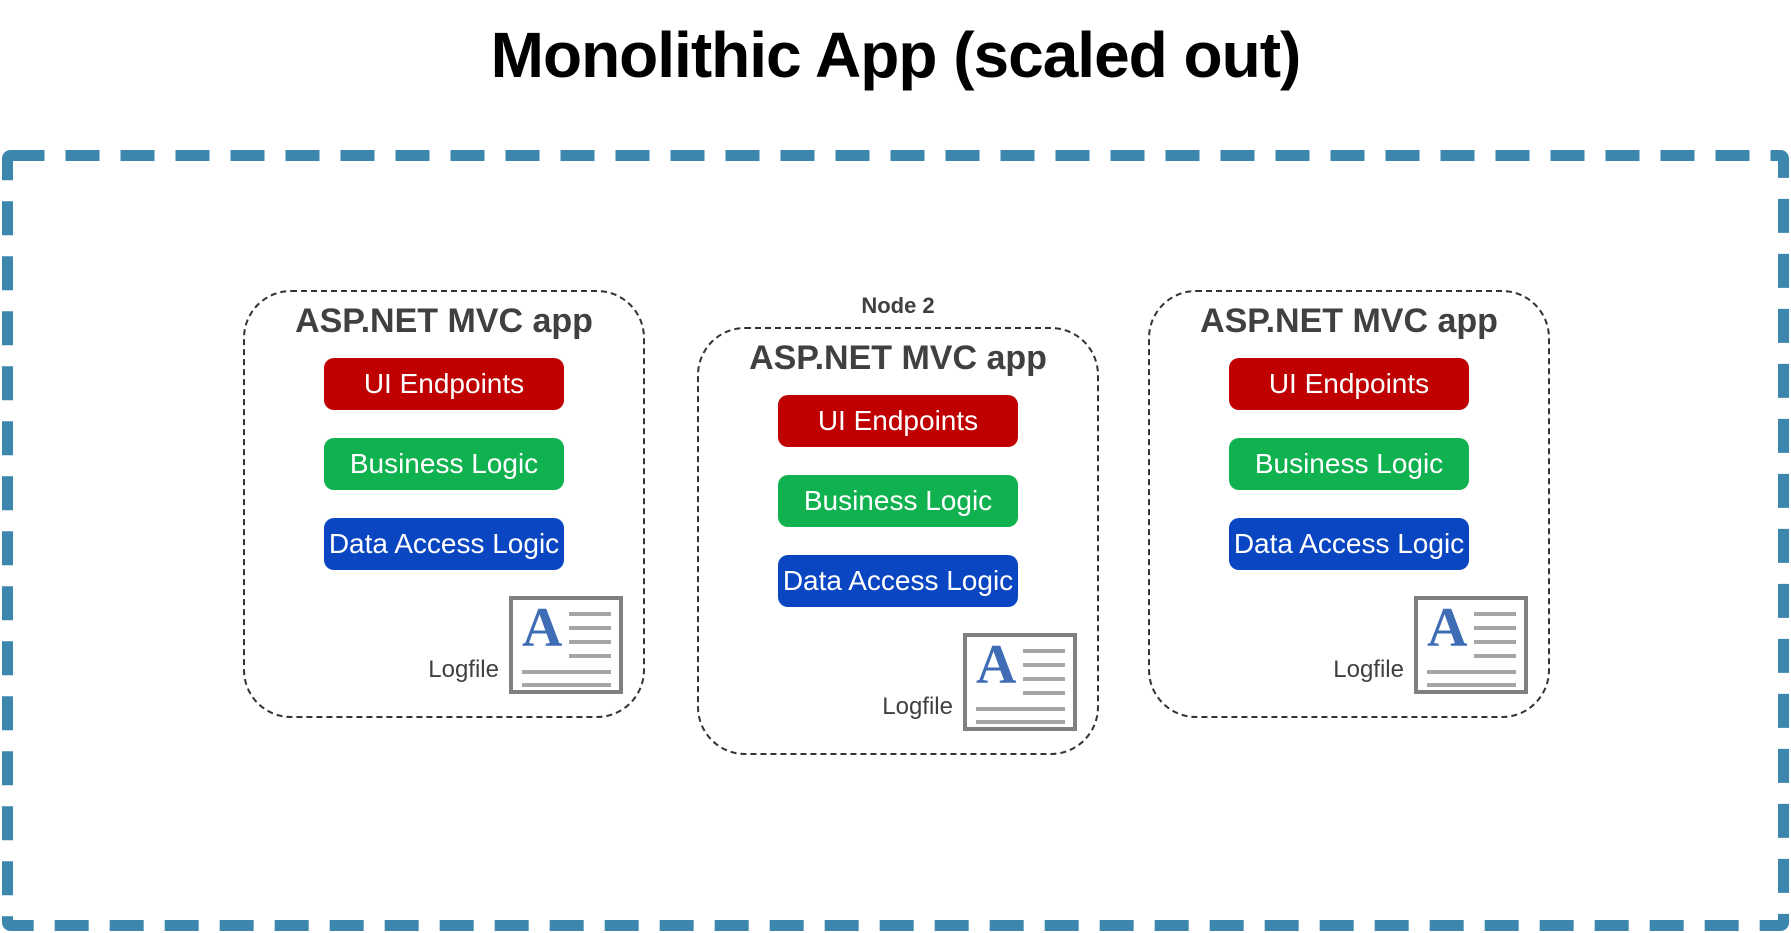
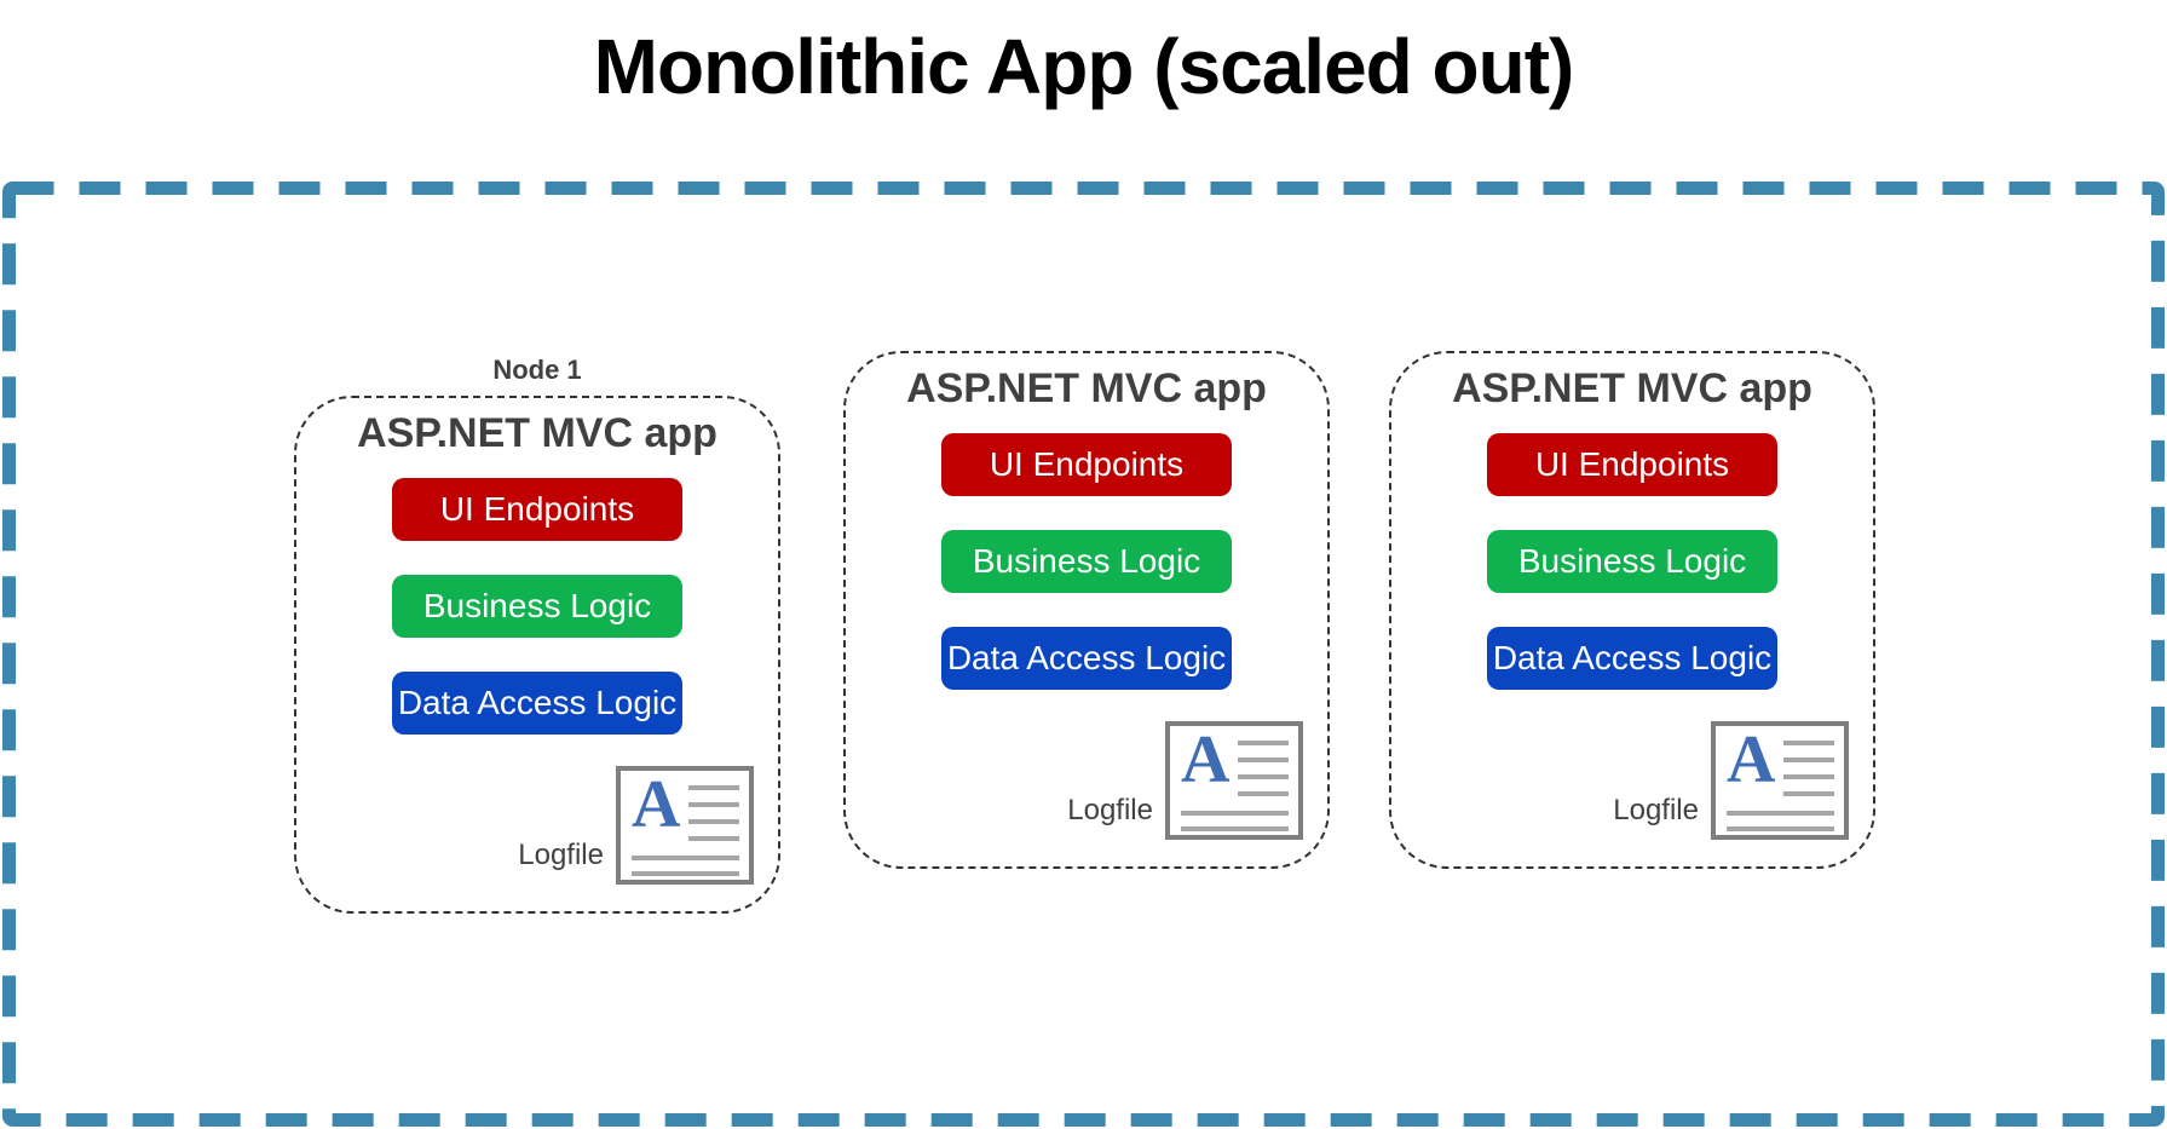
  Monolithic App (scaled out)
+ Node 1
  ASP.NET MVC app
  UI Endpoints
  Business Logic
  Data Access Logic
  Logfile
  A
- Node 2
  ASP.NET MVC app
  UI Endpoints
  Business Logic
  Data Access Logic
  Logfile
  A
  ASP.NET MVC app
  UI Endpoints
  Business Logic
  Data Access Logic
  Logfile
  A
